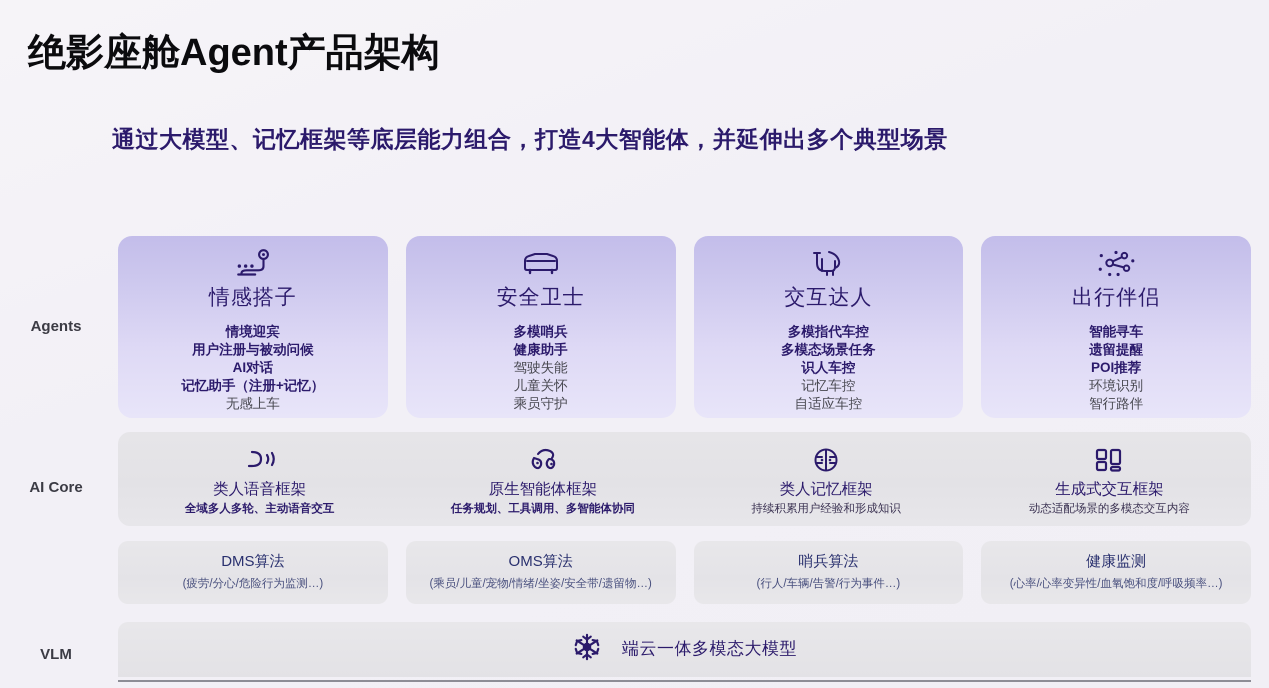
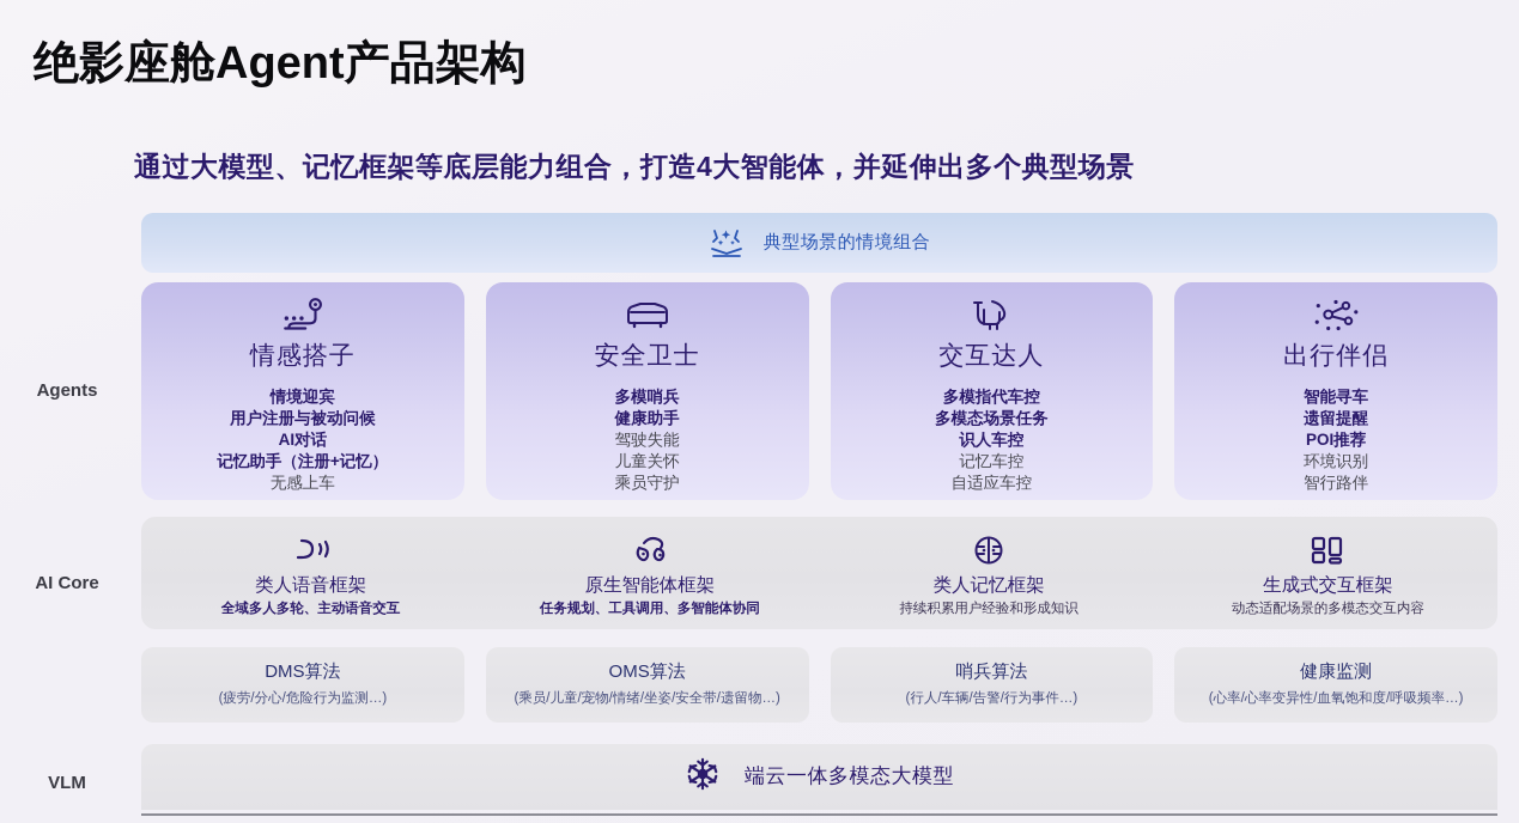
  绝影座舱Agent产品架构
  通过大模型、记忆框架等底层能力组合，打造4大智能体，并延伸出多个典型场景
  Agents
  AI Core
  VLM
+ 典型场景的情境组合
  情感搭子
  情境迎宾
  用户注册与被动问候
  AI对话
  记忆助手（注册+记忆）
  无感上车
  安全卫士
  多模哨兵
  健康助手
  驾驶失能
  儿童关怀
  乘员守护
  交互达人
  多模指代车控
  多模态场景任务
  识人车控
  记忆车控
  自适应车控
  出行伴侣
  智能寻车
  遗留提醒
  POI推荐
  环境识别
  智行路伴
  类人语音框架
  全域多人多轮、主动语音交互
  原生智能体框架
  任务规划、工具调用、多智能体协同
  类人记忆框架
  持续积累用户经验和形成知识
  生成式交互框架
  动态适配场景的多模态交互内容
  DMS算法
  (疲劳/分心/危险行为监测…)
  OMS算法
  (乘员/儿童/宠物/情绪/坐姿/安全带/遗留物…)
  哨兵算法
  (行人/车辆/告警/行为事件…)
  健康监测
  (心率/心率变异性/血氧饱和度/呼吸频率…)
  端云一体多模态大模型
